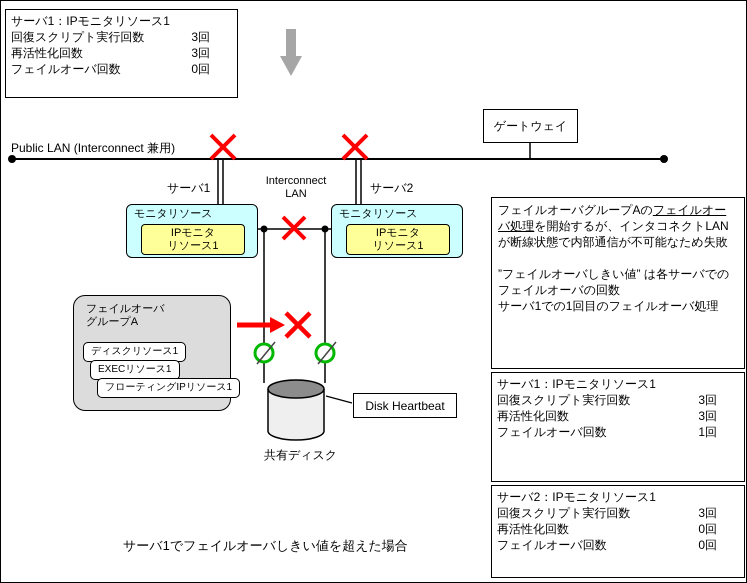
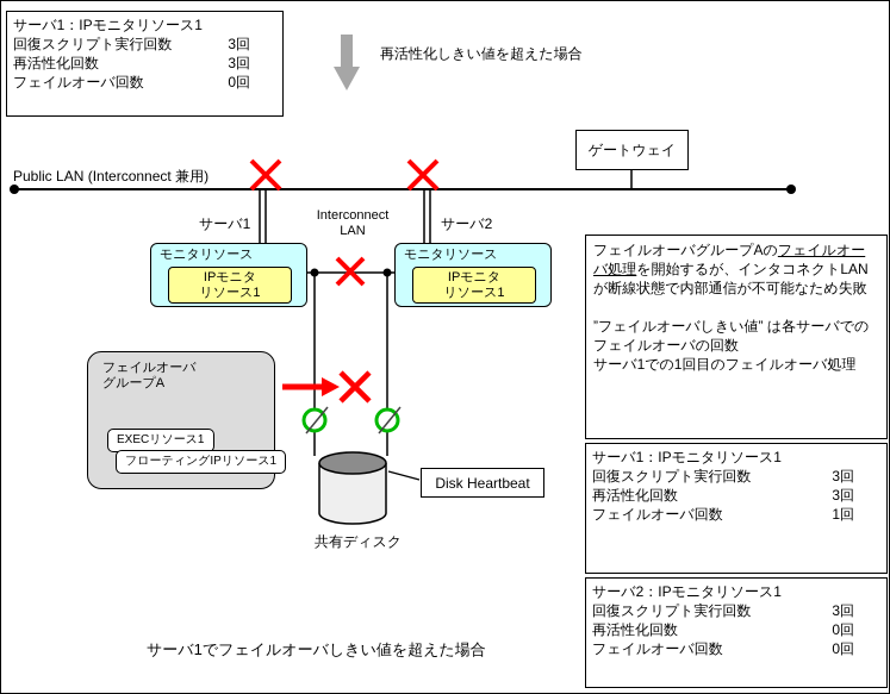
  サーバ1：IPモニタリソース1
  回復スクリプト実行回数
  3回
  再活性化回数
  3回
  フェイルオーバ回数
  0回
+ 再活性化しきい値を超えた場合
  ゲートウェイ
  Public LAN (Interconnect 兼用)
  サーバ1
  サーバ2
  Interconnect
  LAN
  モニタリソース
  IPモニタ
  リソース1
  モニタリソース
  IPモニタ
  リソース1
  フェイルオーバ
  グループA
- ディスクリソース1
  EXECリソース1
  フローティングIPリソース1
  Disk Heartbeat
  共有ディスク
  フェイルオーバグループAのフェイルオーバ処理を開始するが、インタコネクトLANが断線状態で内部通信が不可能なため失敗
  ”フェイルオーバしきい値” は各サーバでのフェイルオーバの回数
  サーバ1での1回目のフェイルオーバ処理
  サーバ1：IPモニタリソース1
  回復スクリプト実行回数
  3回
  再活性化回数
  3回
  フェイルオーバ回数
  1回
  サーバ2：IPモニタリソース1
  回復スクリプト実行回数
  3回
  再活性化回数
  0回
  フェイルオーバ回数
  0回
  サーバ1でフェイルオーバしきい値を超えた場合
